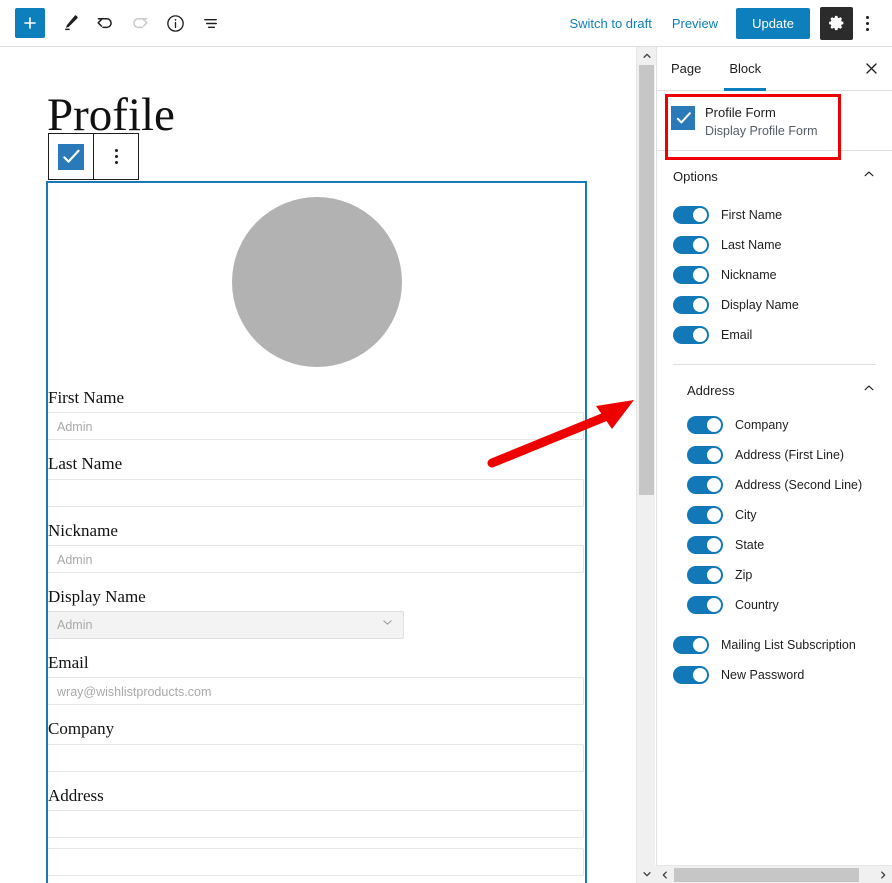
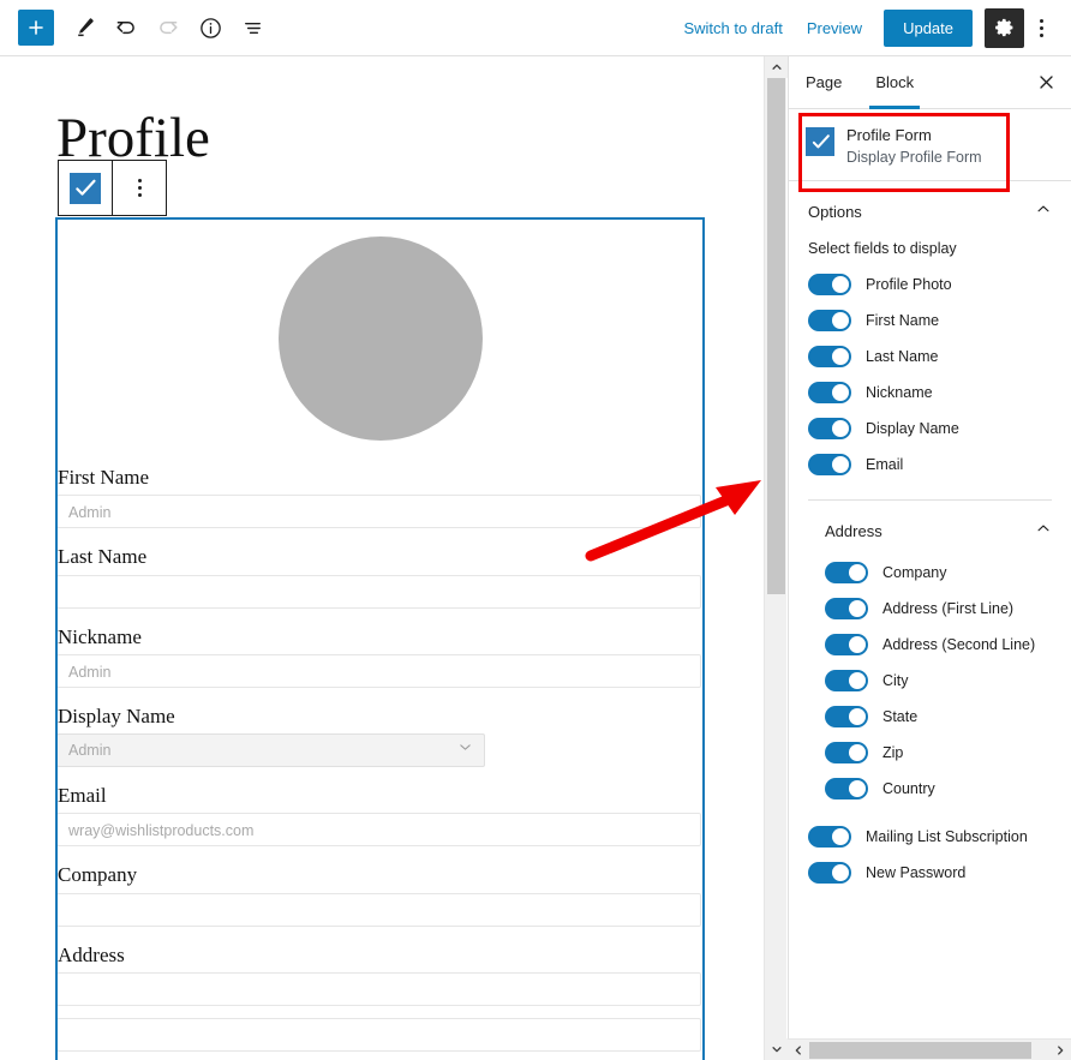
  Switch to draft
  Preview
  Update
  Profile
  First Name
  Admin
  Last Name
  Nickname
  Admin
  Display Name
  Admin
  Email
  wray@wishlistproducts.com
  Company
  Address
  Page
  Block
  Profile Form
  Display Profile Form
  Options
+ Select fields to display
+ Profile Photo
  First Name
  Last Name
  Nickname
  Display Name
  Email
  Address
  Company
  Address (First Line)
  Address (Second Line)
  City
  State
  Zip
  Country
  Mailing List Subscription
  New Password
